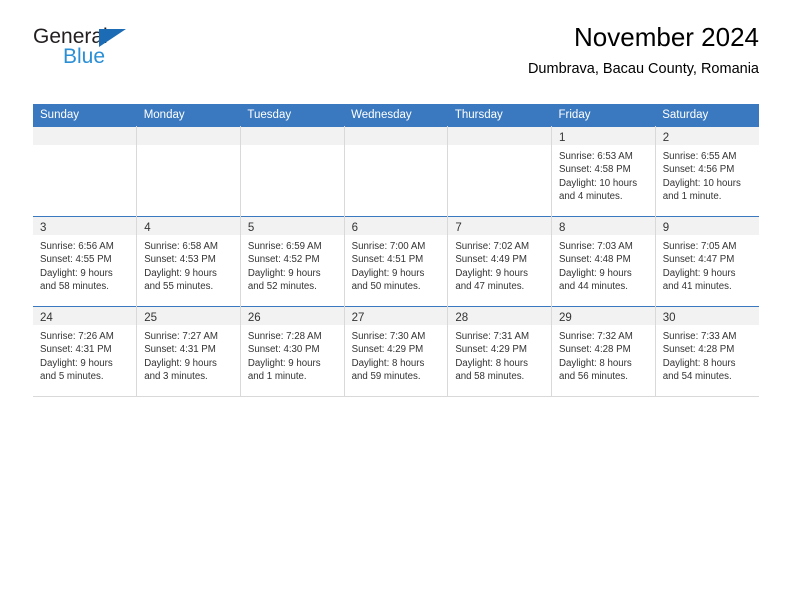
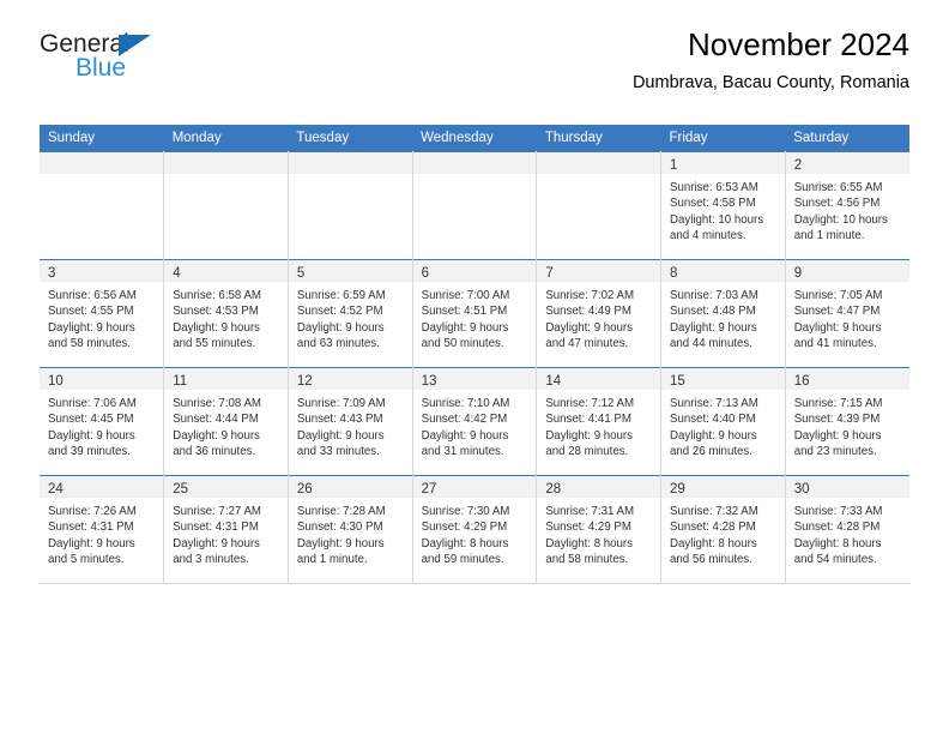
  General
  Blue
  November 2024
  Dumbrava, Bacau County, Romania
  Sunday	Monday	Tuesday	Wednesday	Thursday	Friday	Saturday
  					1Sunrise: 6:53 AMSunset: 4:58 PMDaylight: 10 hoursand 4 minutes.	2Sunrise: 6:55 AMSunset: 4:56 PMDaylight: 10 hoursand 1 minute.
- 3Sunrise: 6:56 AMSunset: 4:55 PMDaylight: 9 hoursand 58 minutes.	4Sunrise: 6:58 AMSunset: 4:53 PMDaylight: 9 hoursand 55 minutes.	5Sunrise: 6:59 AMSunset: 4:52 PMDaylight: 9 hoursand 52 minutes.	6Sunrise: 7:00 AMSunset: 4:51 PMDaylight: 9 hoursand 50 minutes.	7Sunrise: 7:02 AMSunset: 4:49 PMDaylight: 9 hoursand 47 minutes.	8Sunrise: 7:03 AMSunset: 4:48 PMDaylight: 9 hoursand 44 minutes.	9Sunrise: 7:05 AMSunset: 4:47 PMDaylight: 9 hoursand 41 minutes.
+ 3Sunrise: 6:56 AMSunset: 4:55 PMDaylight: 9 hoursand 58 minutes.	4Sunrise: 6:58 AMSunset: 4:53 PMDaylight: 9 hoursand 55 minutes.	5Sunrise: 6:59 AMSunset: 4:52 PMDaylight: 9 hoursand 63 minutes.	6Sunrise: 7:00 AMSunset: 4:51 PMDaylight: 9 hoursand 50 minutes.	7Sunrise: 7:02 AMSunset: 4:49 PMDaylight: 9 hoursand 47 minutes.	8Sunrise: 7:03 AMSunset: 4:48 PMDaylight: 9 hoursand 44 minutes.	9Sunrise: 7:05 AMSunset: 4:47 PMDaylight: 9 hoursand 41 minutes.
+ 10Sunrise: 7:06 AMSunset: 4:45 PMDaylight: 9 hoursand 39 minutes.	11Sunrise: 7:08 AMSunset: 4:44 PMDaylight: 9 hoursand 36 minutes.	12Sunrise: 7:09 AMSunset: 4:43 PMDaylight: 9 hoursand 33 minutes.	13Sunrise: 7:10 AMSunset: 4:42 PMDaylight: 9 hoursand 31 minutes.	14Sunrise: 7:12 AMSunset: 4:41 PMDaylight: 9 hoursand 28 minutes.	15Sunrise: 7:13 AMSunset: 4:40 PMDaylight: 9 hoursand 26 minutes.	16Sunrise: 7:15 AMSunset: 4:39 PMDaylight: 9 hoursand 23 minutes.
  24Sunrise: 7:26 AMSunset: 4:31 PMDaylight: 9 hoursand 5 minutes.	25Sunrise: 7:27 AMSunset: 4:31 PMDaylight: 9 hoursand 3 minutes.	26Sunrise: 7:28 AMSunset: 4:30 PMDaylight: 9 hoursand 1 minute.	27Sunrise: 7:30 AMSunset: 4:29 PMDaylight: 8 hoursand 59 minutes.	28Sunrise: 7:31 AMSunset: 4:29 PMDaylight: 8 hoursand 58 minutes.	29Sunrise: 7:32 AMSunset: 4:28 PMDaylight: 8 hoursand 56 minutes.	30Sunrise: 7:33 AMSunset: 4:28 PMDaylight: 8 hoursand 54 minutes.
